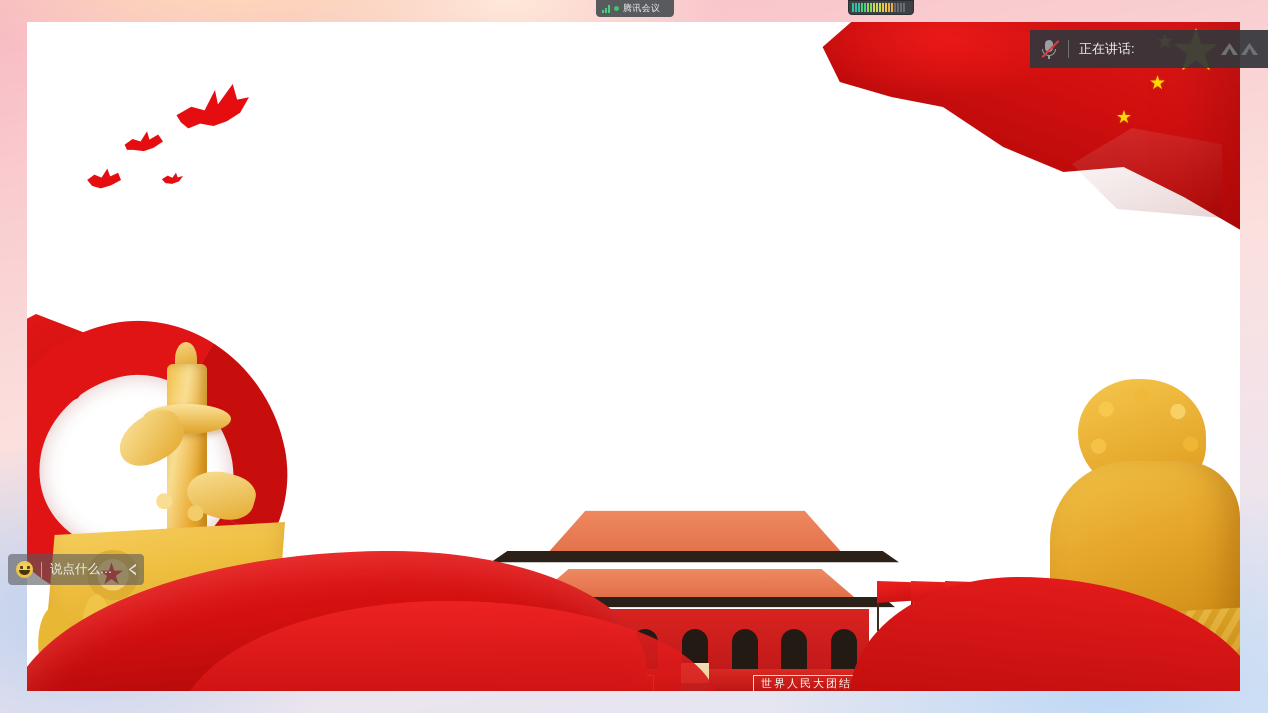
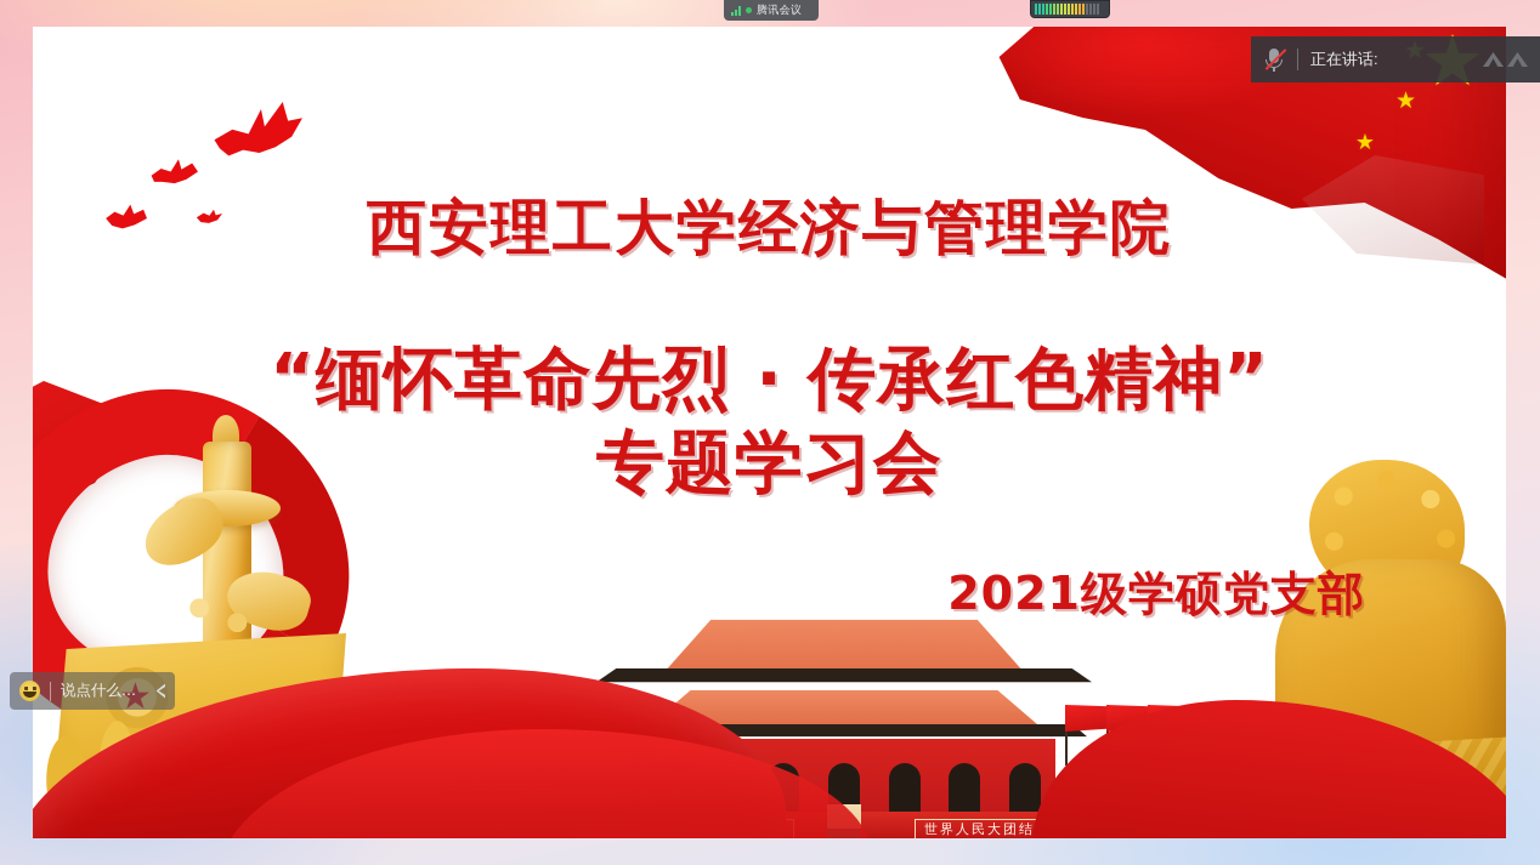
  ★
  ★
  世界人民大团结
+ 西安理工大学经济与管理学院
+ “缅怀革命先烈 · 传承红色精神”
+ 专题学习会
+ 2021级学硕党支部
  腾讯会议
  正在讲话:
  说点什么...
